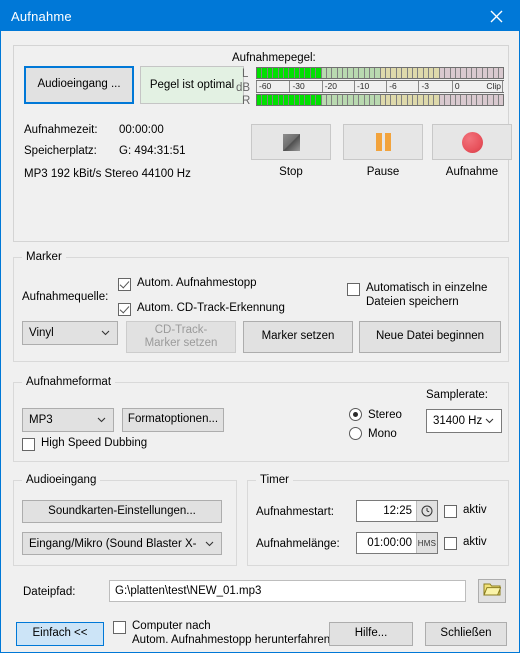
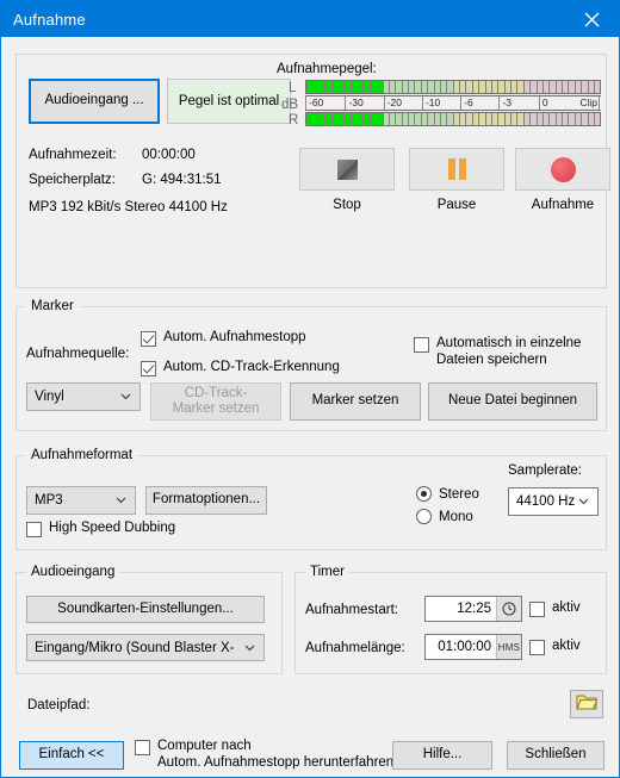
  Aufnahme
  Audioeingang ...
  Pegel ist optimal
  Aufnahmepegel:
  L
  dB
  R
  -60
  -30
  -20
  -10
  -6
  -3
  0
  Clip
  Aufnahmezeit:
  00:00:00
  Speicherplatz:
  G: 494:31:51
  MP3 192 kBit/s Stereo 44100 Hz
  Stop
  Pause
  Aufnahme
  Marker
  Aufnahmequelle:
  Autom. Aufnahmestopp
  Autom. CD-Track-Erkennung
  Automatisch in einzelne
  Dateien speichern
  Vinyl
  CD-Track-
  Marker setzen
  Marker setzen
  Neue Datei beginnen
  Aufnahmeformat
  MP3
  Formatoptionen...
  High Speed Dubbing
  Stereo
  Mono
  Samplerate:
- 31400 Hz
+ 44100 Hz
  Audioeingang
  Soundkarten-Einstellungen...
  Eingang/Mikro (Sound Blaster X-
  Timer
  Aufnahmestart:
  12:25
  aktiv
  Aufnahmelänge:
  01:00:00
  HMS
  aktiv
  Dateipfad:
- G:\platten\test\NEW_01.mp3
  Einfach <<
  Computer nach
  Autom. Aufnahmestopp herunterfahren
  Hilfe...
  Schließen
